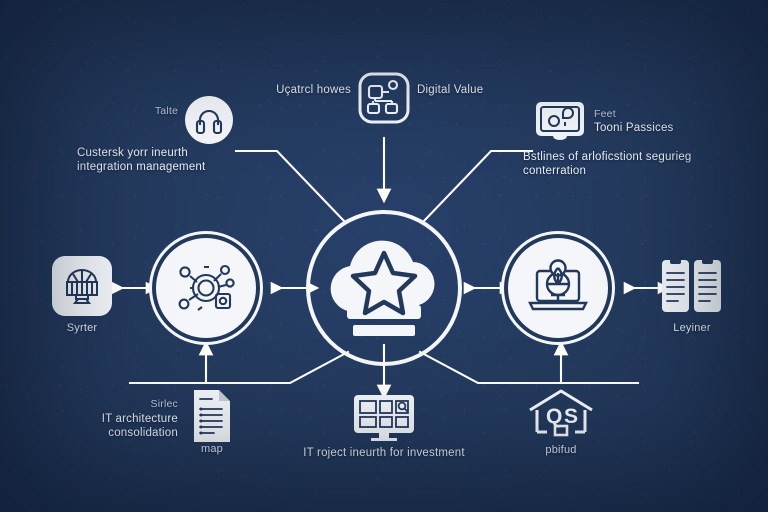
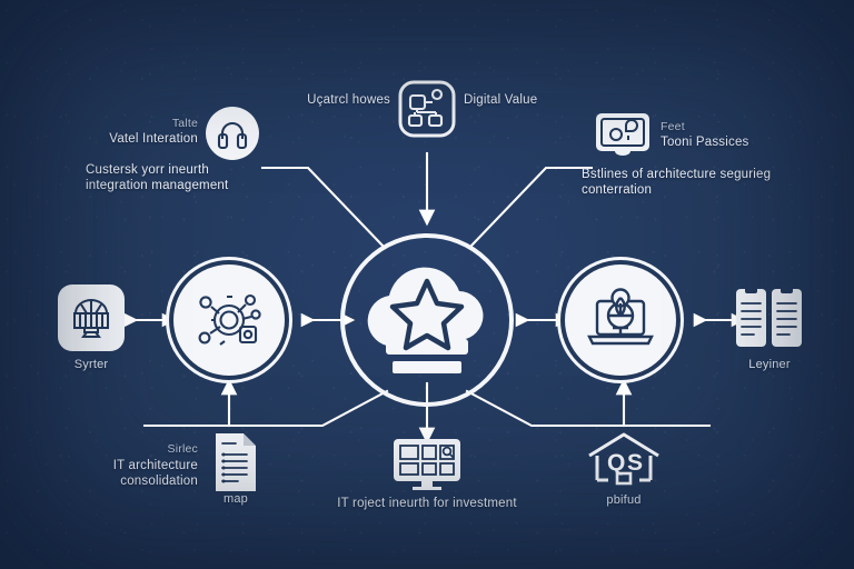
  Syrter
  Leyiner
  Talte
+ Vatel Interation
  Custersk yorr ineurth integration management
  Uçatrcl howes
  Digital Value
  Feet
  Tooni Passices
- Bstlines of arloficstiont segurieg conterration
+ Bstlines of architecture segurieg conterration
  Sirlec
  IT architecture consolidation
  map
  IT roject ineurth for investment
  Q
  S
  pbifud
